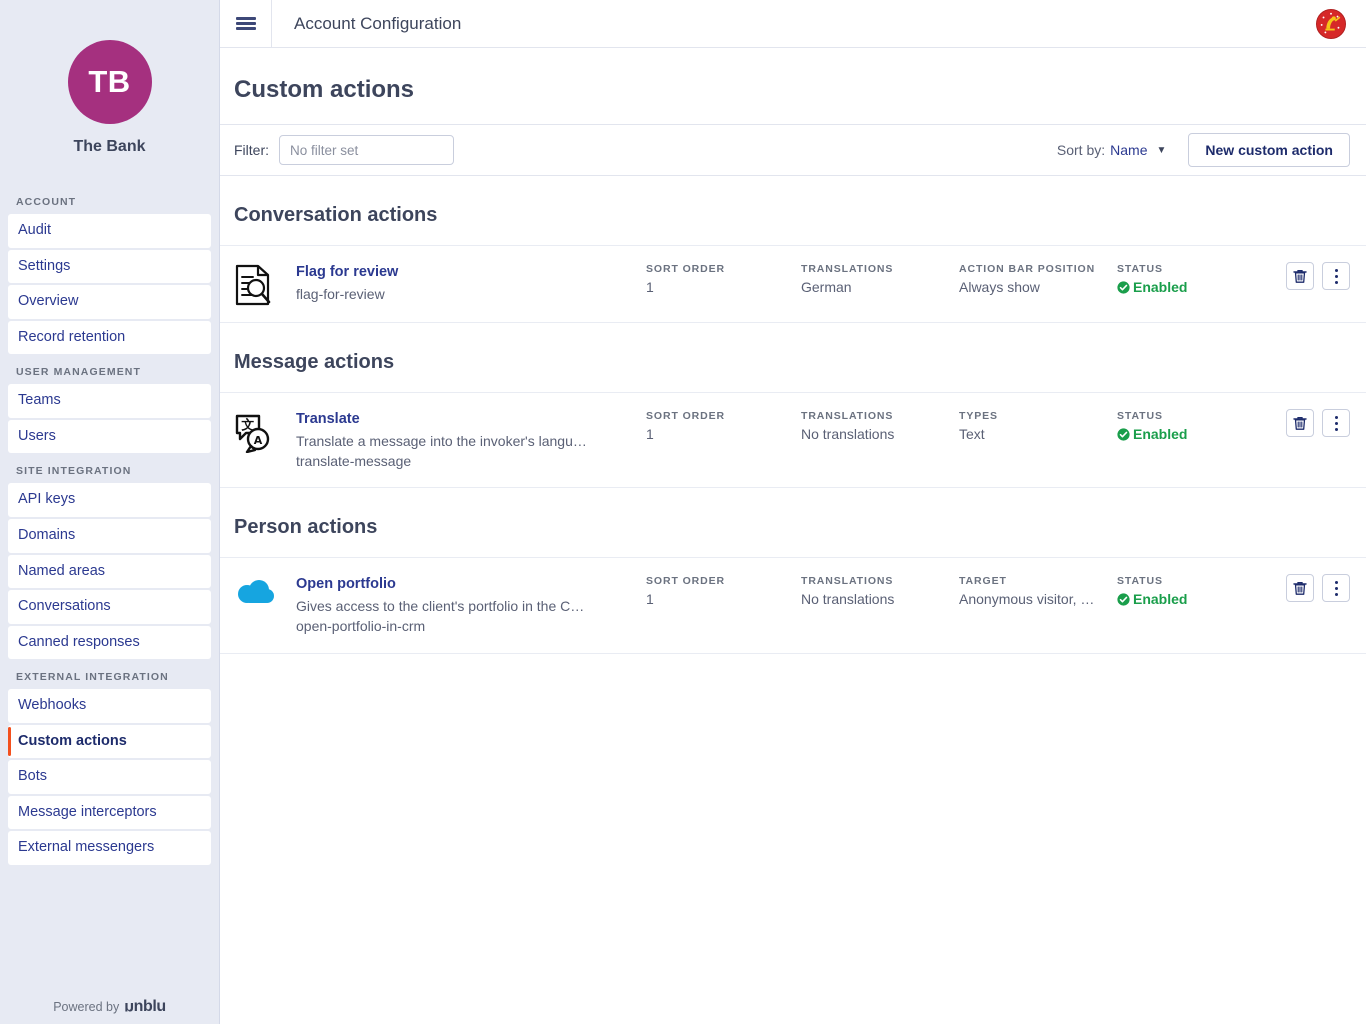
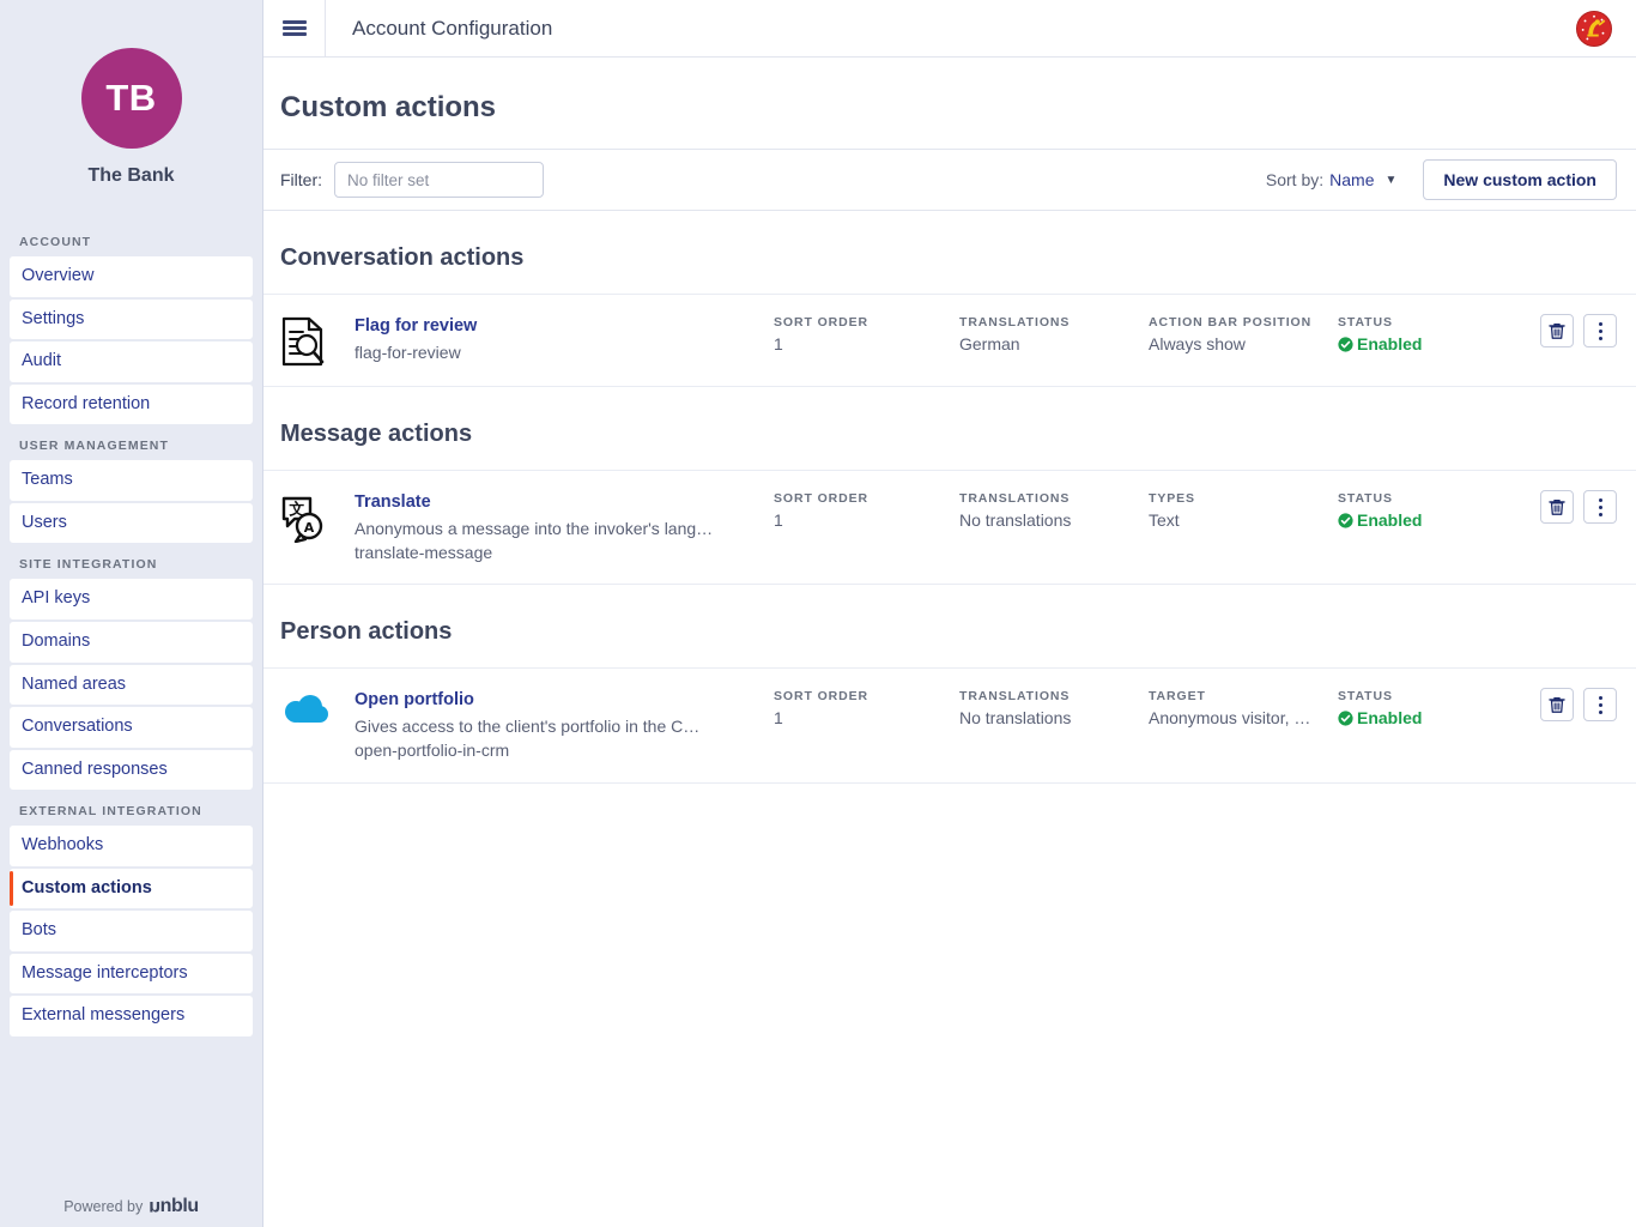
  TB
  The Bank
  ACCOUNT
- Audit
+ Overview
  Settings
- Overview
+ Audit
  Record retention
  USER MANAGEMENT
  Teams
  Users
  SITE INTEGRATION
  API keys
  Domains
  Named areas
  Conversations
  Canned responses
  EXTERNAL INTEGRATION
  Webhooks
  Custom actions
  Bots
  Message interceptors
  External messengers
  Powered by
  Account Configuration
  Custom actions
  Filter:
  No filter set
  Sort by:
  Name
  ▼
  New custom action
  Conversation actions
  Flag for review
  flag-for-review
  SORT ORDER
  1
  TRANSLATIONS
  German
  ACTION BAR POSITION
  Always show
  STATUS
  Enabled
  Message actions
  文
  A
  Translate
- Translate a message into the invoker's langu…
+ Anonymous a message into the invoker's langu…
  translate-message
  SORT ORDER
  1
  TRANSLATIONS
  No translations
  TYPES
  Text
  STATUS
  Enabled
  Person actions
  Open portfolio
  Gives access to the client's portfolio in the C…
  open-portfolio-in-crm
  SORT ORDER
  1
  TRANSLATIONS
  No translations
  TARGET
  Anonymous visitor, …
  STATUS
  Enabled
